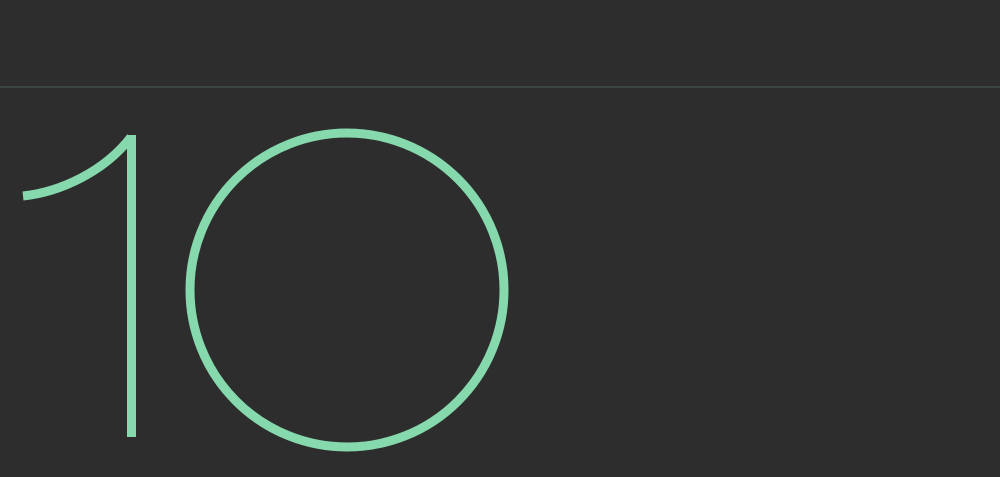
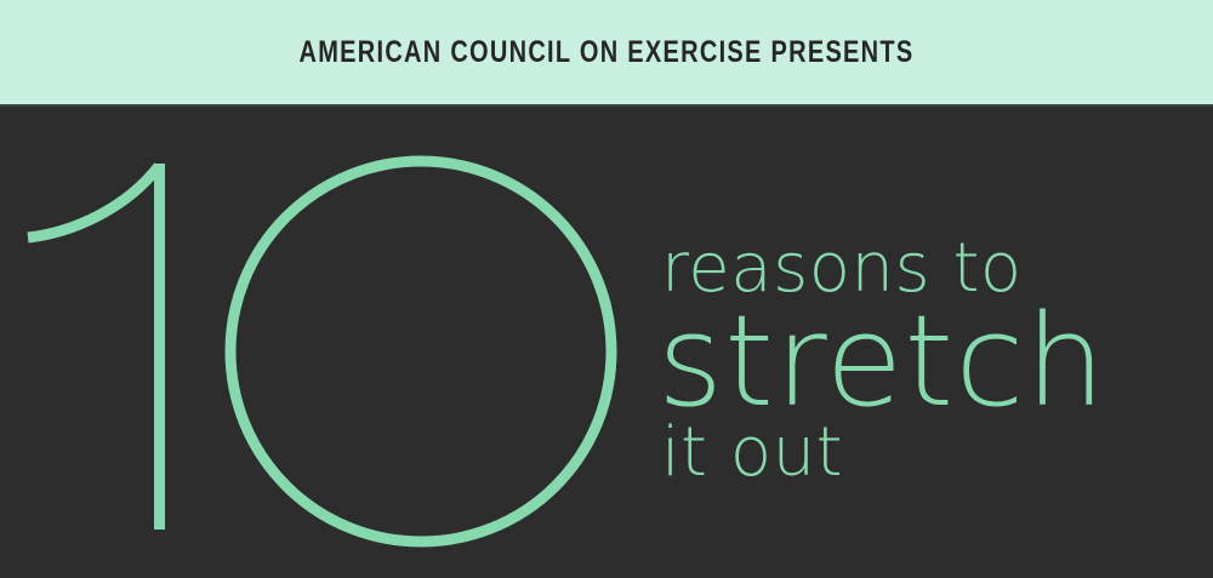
+ AMERICAN COUNCIL ON EXERCISE PRESENTS
+ reasons to
+ stretch
+ it out
